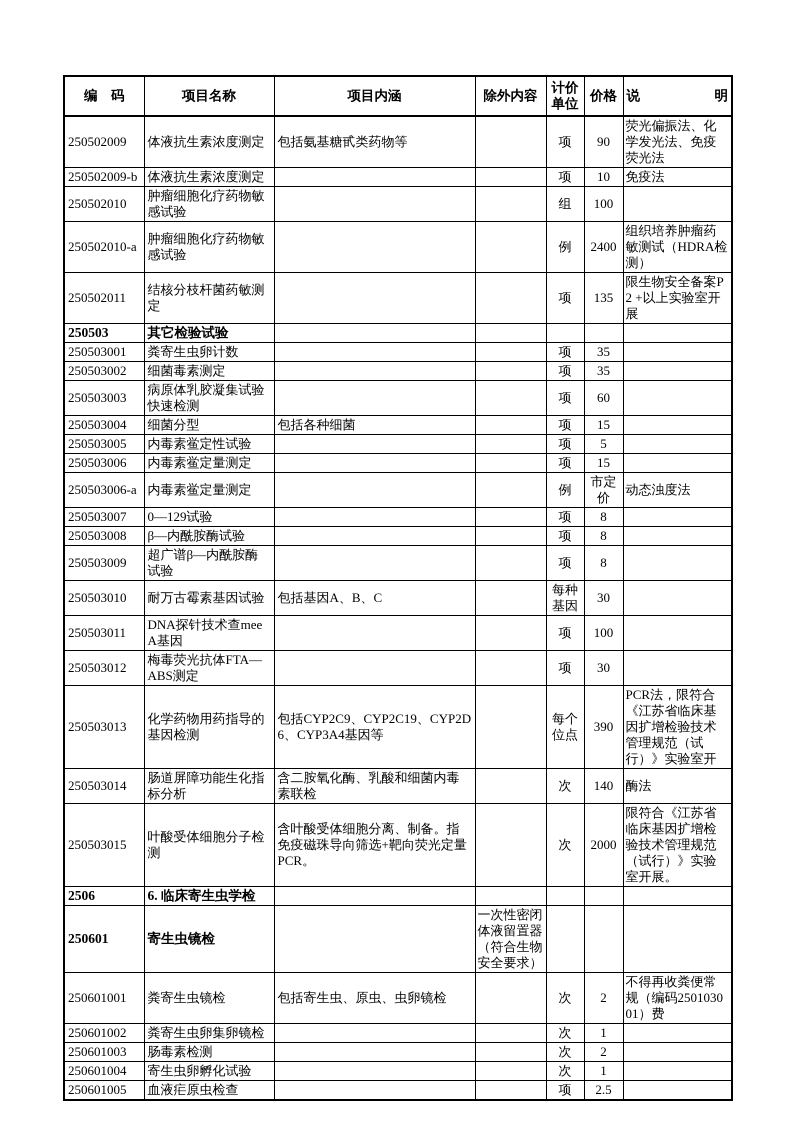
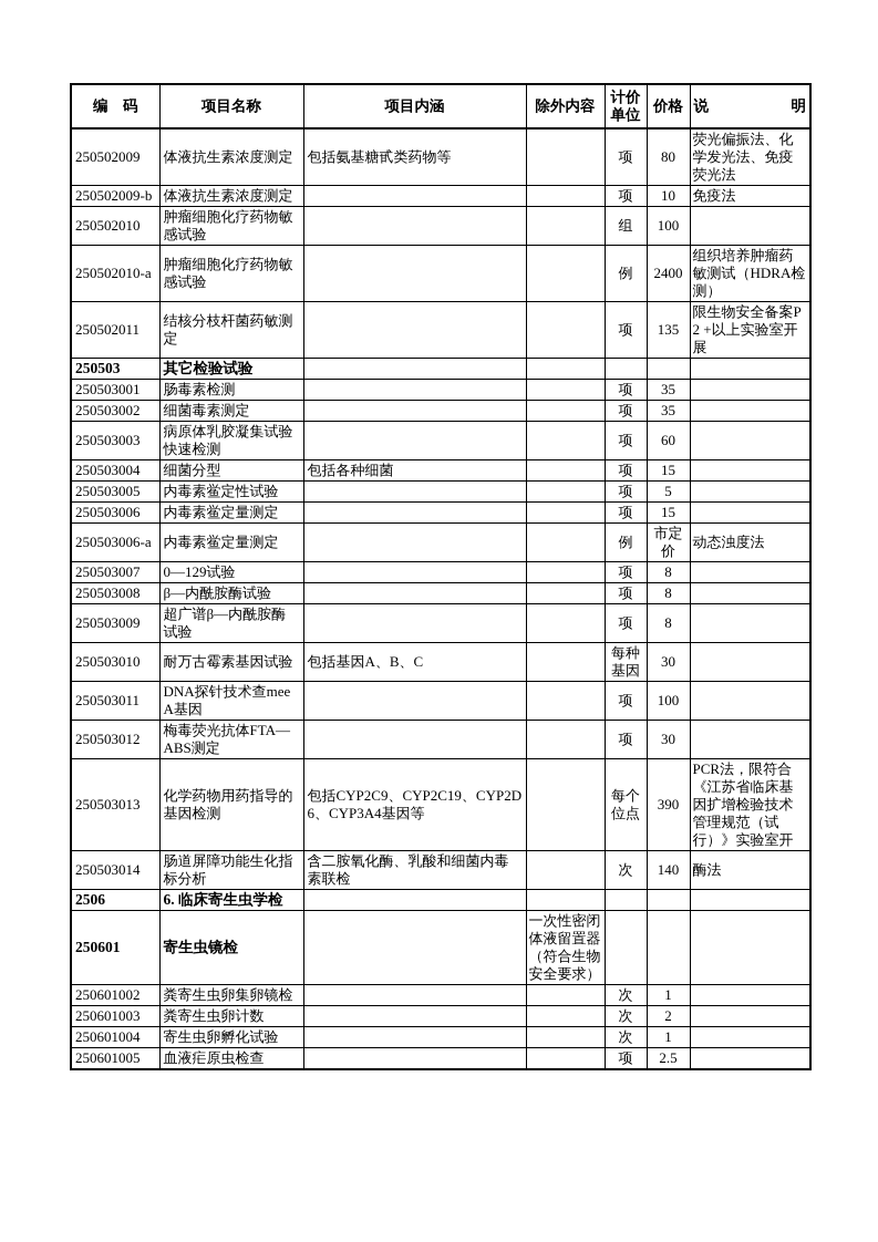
  编 码	项目名称	项目内涵	除外内容	计价单位	价格	说 明
- 250502009	体液抗生素浓度测定	包括氨基糖甙类药物等		项	90	荧光偏振法、化学发光法、免疫荧光法
+ 250502009	体液抗生素浓度测定	包括氨基糖甙类药物等		项	80	荧光偏振法、化学发光法、免疫荧光法
  250502009-b	体液抗生素浓度测定			项	10	免疫法
  250502010	肿瘤细胞化疗药物敏感试验			组	100
  250502010-a	肿瘤细胞化疗药物敏感试验			例	2400	组织培养肿瘤药敏测试（HDRA检测）
  250502011	结核分枝杆菌药敏测定			项	135	限生物安全备案P2 +以上实验室开展
  250503	其它检验试验
- 250503001	粪寄生虫卵计数			项	35
+ 250503001	肠毒素检测			项	35
  250503002	细菌毒素测定			项	35
  250503003	病原体乳胶凝集试验快速检测			项	60
  250503004	细菌分型	包括各种细菌		项	15
  250503005	内毒素鲎定性试验			项	5
  250503006	内毒素鲎定量测定			项	15
  250503006-a	内毒素鲎定量测定			例	市定价	动态浊度法
  250503007	0—129试验			项	8
  250503008	β—内酰胺酶试验			项	8
  250503009	超广谱β—内酰胺酶试验			项	8
  250503010	耐万古霉素基因试验	包括基因A、B、C		每种基因	30
  250503011	DNA探针技术查meeA基因			项	100
  250503012	梅毒荧光抗体FTA—ABS测定			项	30
  250503013	化学药物用药指导的基因检测	包括CYP2C9、CYP2C19、CYP2D6、CYP3A4基因等		每个位点	390	PCR法，限符合《江苏省临床基因扩增检验技术管理规范（试行）》实验室开
  250503014	肠道屏障功能生化指标分析	含二胺氧化酶、乳酸和细菌内毒素联检		次	140	酶法
- 250503015	叶酸受体细胞分子检测	含叶酸受体细胞分离、制备。指免疫磁珠导向筛选+靶向荧光定量PCR。		次	2000	限符合《江苏省临床基因扩增检验技术管理规范（试行）》实验室开展。
  2506	6. 临床寄生虫学检
  250601	寄生虫镜检		一次性密闭体液留置器（符合生物安全要求）
- 250601001	粪寄生虫镜检	包括寄生虫、原虫、虫卵镜检		次	2	不得再收粪便常规（编码250103001）费
  250601002	粪寄生虫卵集卵镜检			次	1
- 250601003	肠毒素检测			次	2
+ 250601003	粪寄生虫卵计数			次	2
  250601004	寄生虫卵孵化试验			次	1
  250601005	血液疟原虫检查			项	2.5
